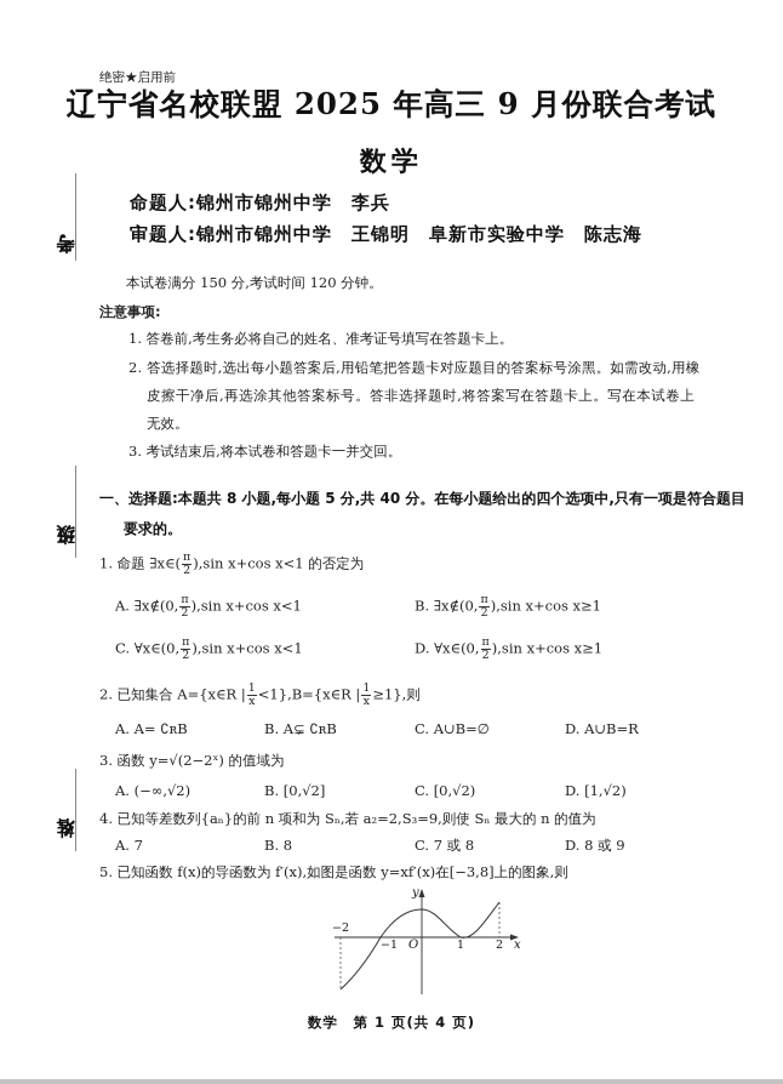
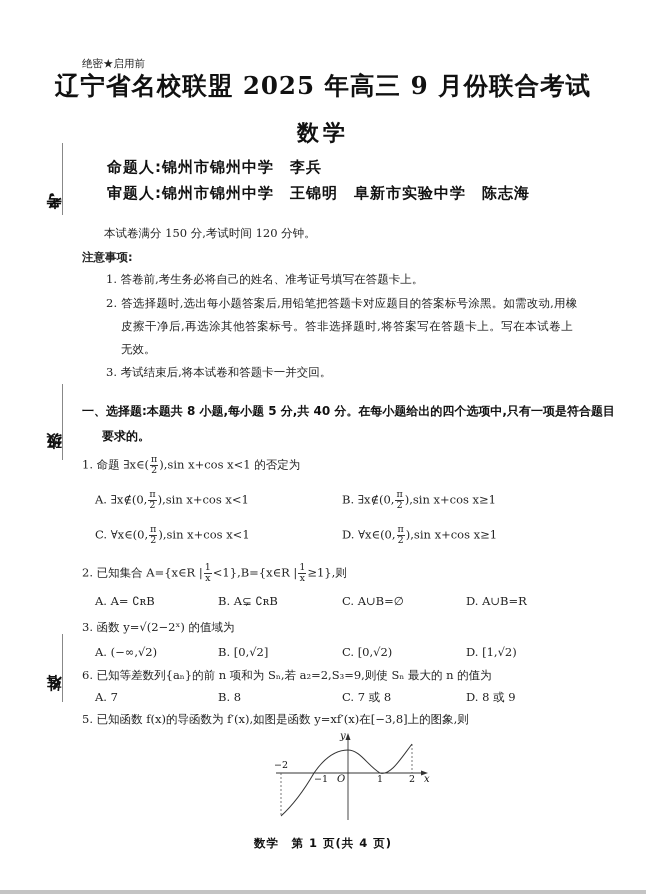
  绝密★启用前
  辽宁省名校联盟 2025 年高三 9 月份联合考试
  数学
  命题人:锦州市锦州中学 李兵
  审题人:锦州市锦州中学 王锦明 阜新市实验中学 陈志海
  本试卷满分 150 分,考试时间 120 分钟。
  注意事项:
  1. 答卷前,考生务必将自己的姓名、准考证号填写在答题卡上。
  2. 答选择题时,选出每小题答案后,用铅笔把答题卡对应题目的答案标号涂黑。如需改动,用橡
  皮擦干净后,再选涂其他答案标号。答非选择题时,将答案写在答题卡上。写在本试卷上
  无效。
  3. 考试结束后,将本试卷和答题卡一并交回。
  一、选择题:本题共 8 小题,每小题 5 分,共 40 分。在每小题给出的四个选项中,只有一项是符合题目
  要求的。
  1. 命题 ∃x∈(
  π
  2
  ),sin x+cos x<1 的否定为
  A. ∃x∉(0,
  π
  2
  ),sin x+cos x<1
  B. ∃x∉(0,
  π
  2
  ),sin x+cos x≥1
  C. ∀x∈(0,
  π
  2
  ),sin x+cos x<1
  D. ∀x∈(0,
  π
  2
  ),sin x+cos x≥1
  2. 已知集合 A={x∈R |
  1
  x
  <1},B={x∈R |
  1
  x
  ≥1},则
  A. A= ∁ʀB
  B. A⊊ ∁ʀB
  C. A∪B=∅
  D. A∪B=R
  3. 函数 y=√(2−2ˣ) 的值域为
  A. (−∞,√2)
  B. [0,√2]
  C. [0,√2)
  D. [1,√2)
- 4. 已知等差数列{aₙ}的前 n 项和为 Sₙ,若 a₂=2,S₃=9,则使 Sₙ 最大的 n 的值为
+ 6. 已知等差数列{aₙ}的前 n 项和为 Sₙ,若 a₂=2,S₃=9,则使 Sₙ 最大的 n 的值为
  A. 7
  B. 8
  C. 7 或 8
  D. 8 或 9
  5. 已知函数 f(x)的导函数为 f′(x),如图是函数 y=xf′(x)在[−3,8]上的图象,则
  y
  x
  O
  −2
  −1
  1
  2
  数学 第 1 页(共 4 页)
